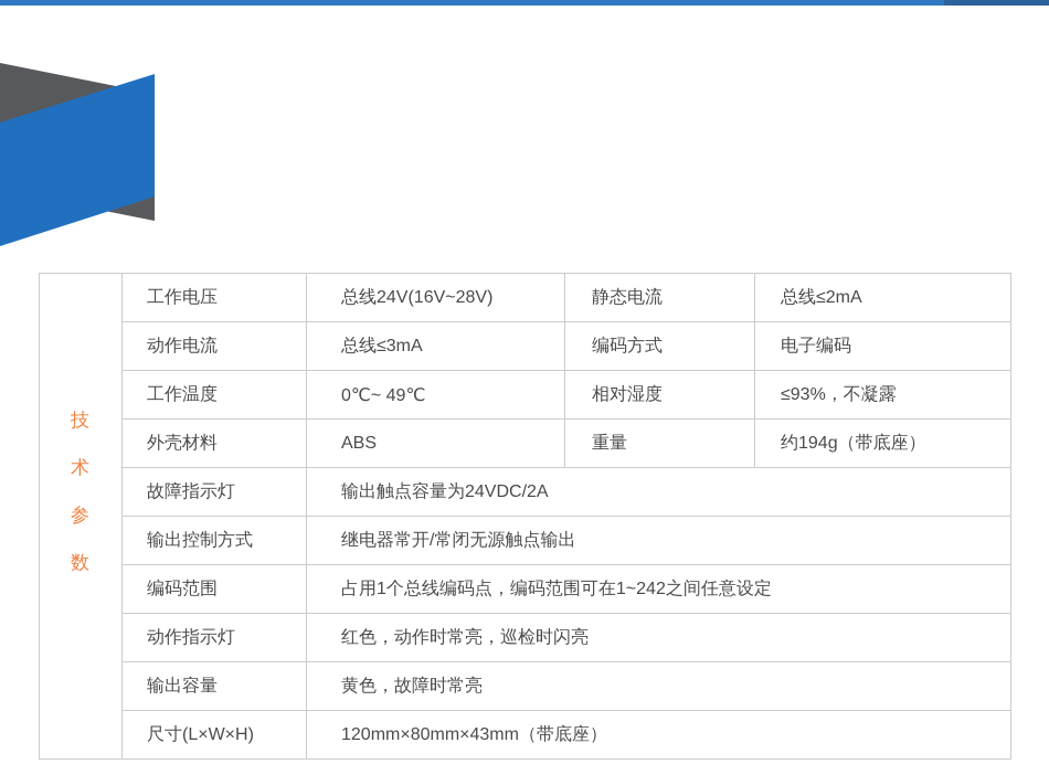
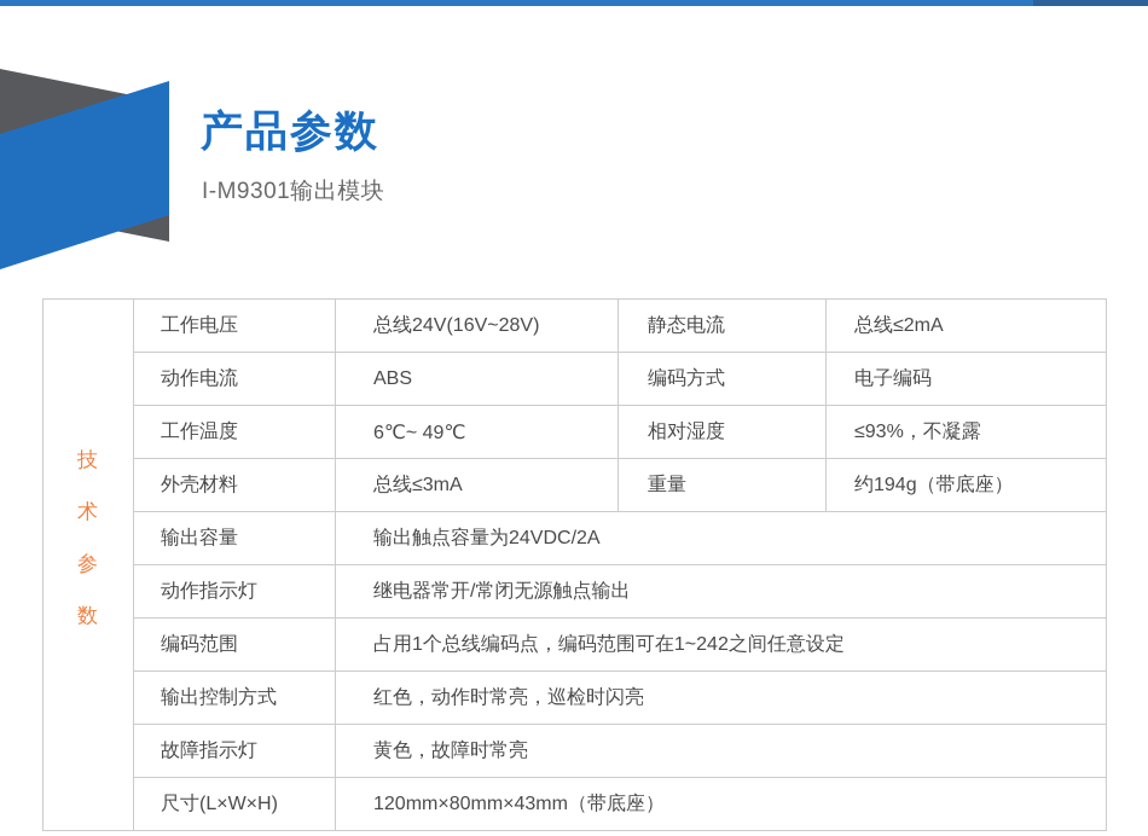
+ 产品参数
+ I-M9301输出模块
  技 术 参 数	工作电压	总线24V(16V~28V)	静态电流	总线≤2mA
- 动作电流	总线≤3mA	编码方式	电子编码
+ 动作电流	ABS	编码方式	电子编码
- 工作温度	0℃~ 49℃	相对湿度	≤93%，不凝露
+ 工作温度	6℃~ 49℃	相对湿度	≤93%，不凝露
- 外壳材料	ABS	重量	约194g（带底座）
+ 外壳材料	总线≤3mA	重量	约194g（带底座）
- 故障指示灯	输出触点容量为24VDC/2A
+ 输出容量	输出触点容量为24VDC/2A
- 输出控制方式	继电器常开/常闭无源触点输出
+ 动作指示灯	继电器常开/常闭无源触点输出
  编码范围	占用1个总线编码点，编码范围可在1~242之间任意设定
- 动作指示灯	红色，动作时常亮，巡检时闪亮
+ 输出控制方式	红色，动作时常亮，巡检时闪亮
- 输出容量	黄色，故障时常亮
+ 故障指示灯	黄色，故障时常亮
  尺寸(L×W×H)	120mm×80mm×43mm（带底座）
